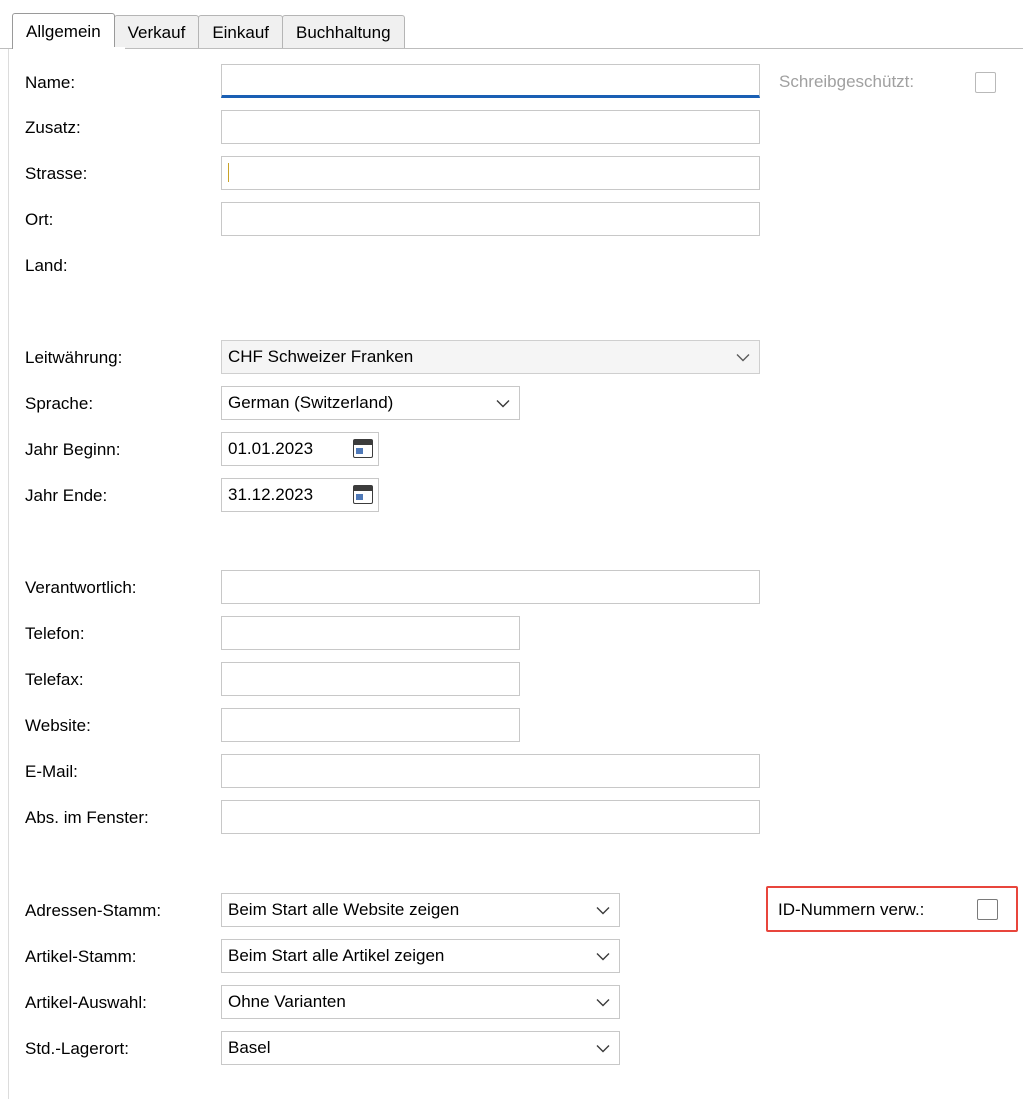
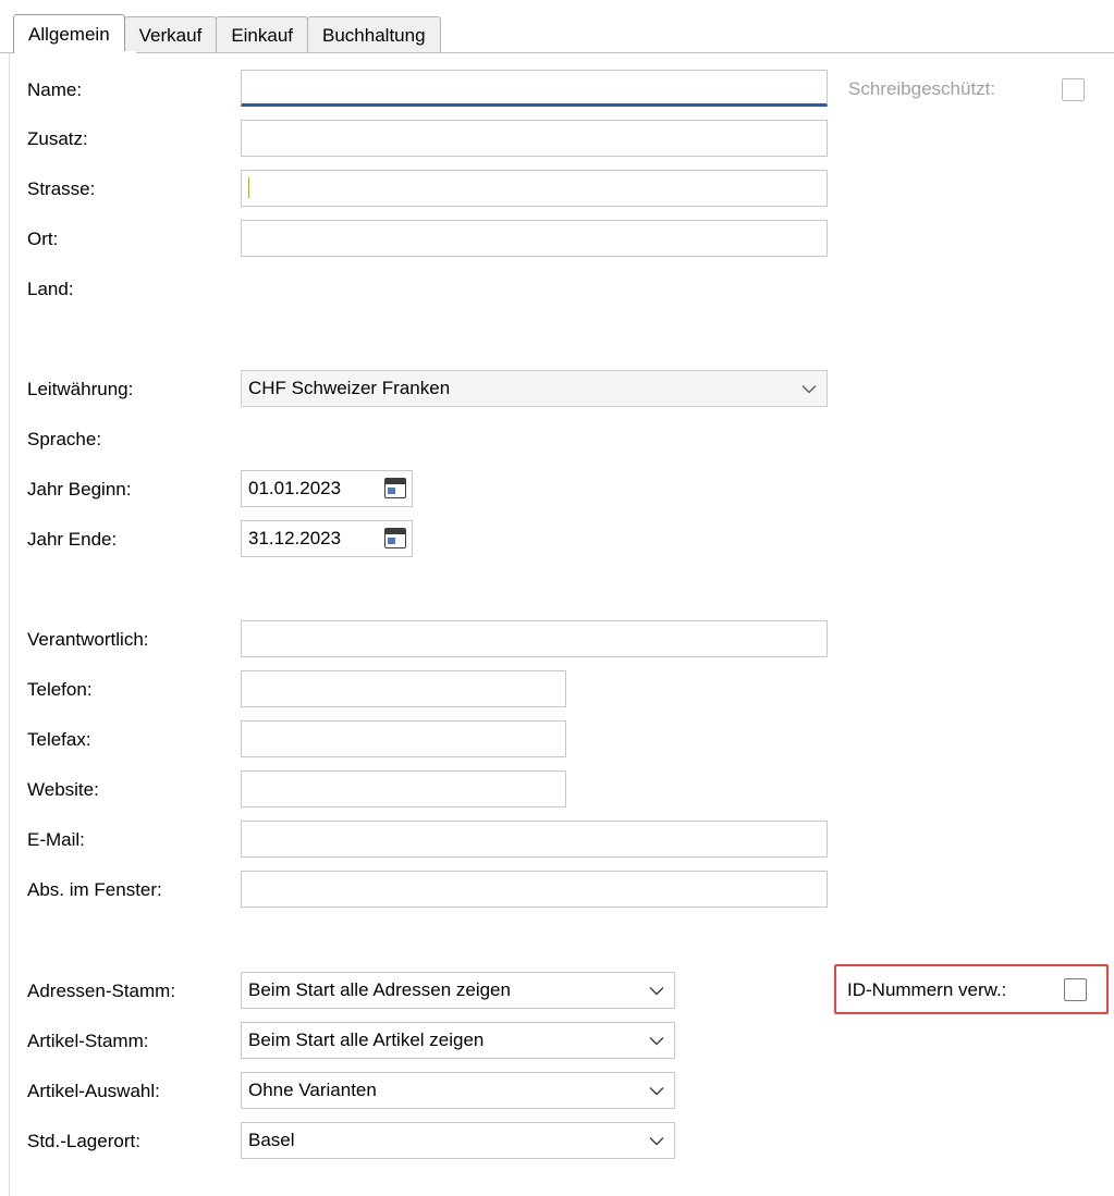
  Allgemein
  Verkauf
  Einkauf
  Buchhaltung
  Schreibgeschützt:
  Name:
  Zusatz:
  Strasse:
  Ort:
  Land:
  Leitwährung:
  CHF Schweizer Franken
  Sprache:
- German (Switzerland)
  Jahr Beginn:
  01.01.2023
  Jahr Ende:
  31.12.2023
  Verantwortlich:
  Telefon:
  Telefax:
  Website:
  E-Mail:
  Abs. im Fenster:
  Adressen-Stamm:
- Beim Start alle Website zeigen
+ Beim Start alle Adressen zeigen
  ID-Nummern verw.:
  Artikel-Stamm:
  Beim Start alle Artikel zeigen
  Artikel-Auswahl:
  Ohne Varianten
  Std.-Lagerort:
  Basel
